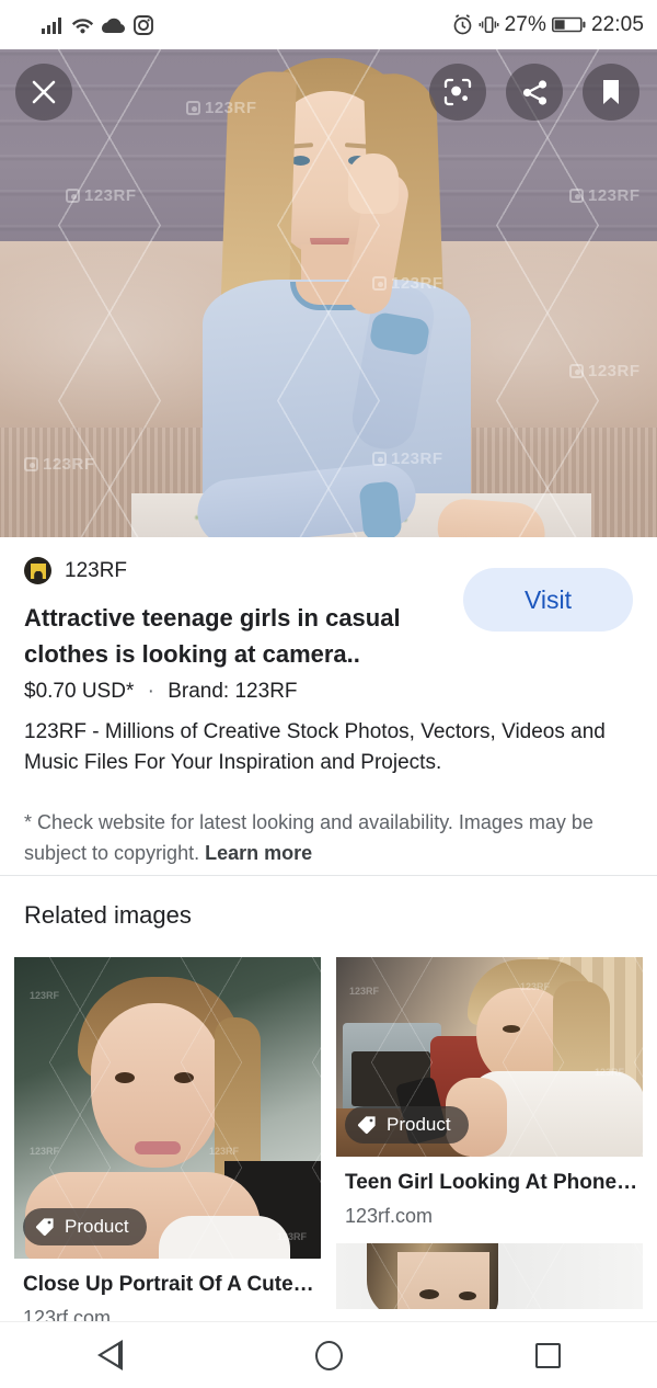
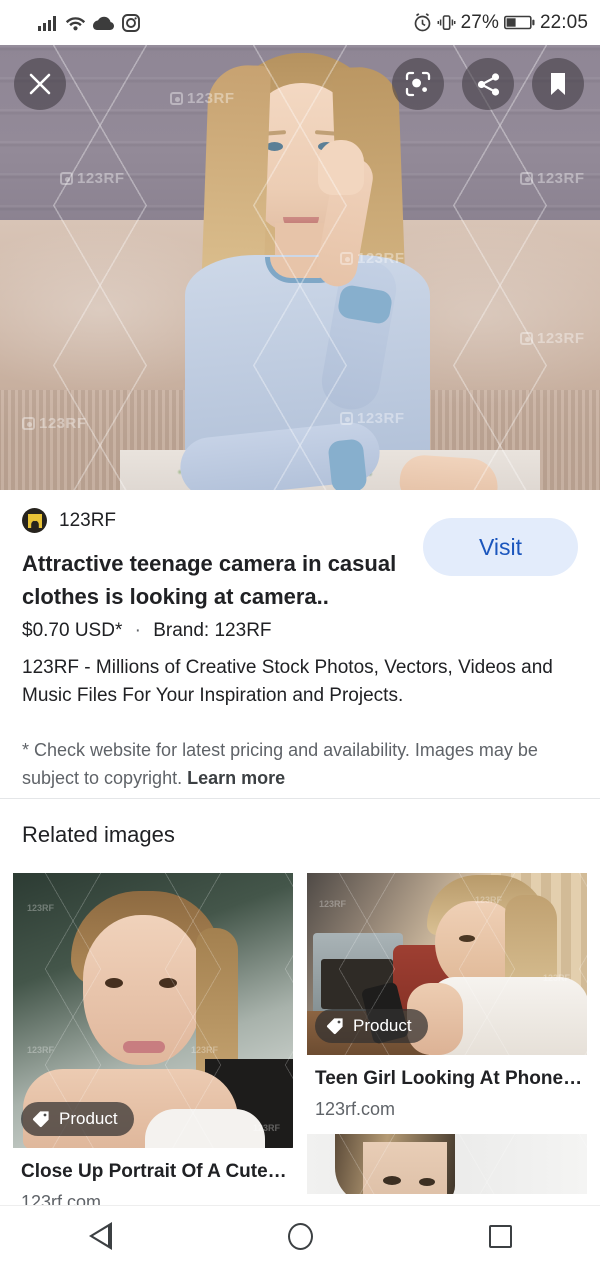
  27%
  22:05
  123RF
  123RF
  123RF
  123RF
  123RF
  123RF
  123RF
  123RF
  Visit
- Attractive teenage girls in casual clothes is looking at camera..
+ Attractive teenage camera in casual clothes is looking at camera..
  $0.70 USD* · Brand: 123RF
  123RF - Millions of Creative Stock Photos, Vectors, Videos and Music Files For Your Inspiration and Projects.
- * Check website for latest looking and availability. Images may be subject to copyright. Learn more
+ * Check website for latest pricing and availability. Images may be subject to copyright. Learn more
  Related images
  123RF
  123RF
  123RF
  123RF
  Product
  Close Up Portrait Of A Cute Li
  123rf.com
  123RF
  123RF
  123RF
  Product
  Teen Girl Looking At Phone S
  123rf.com
